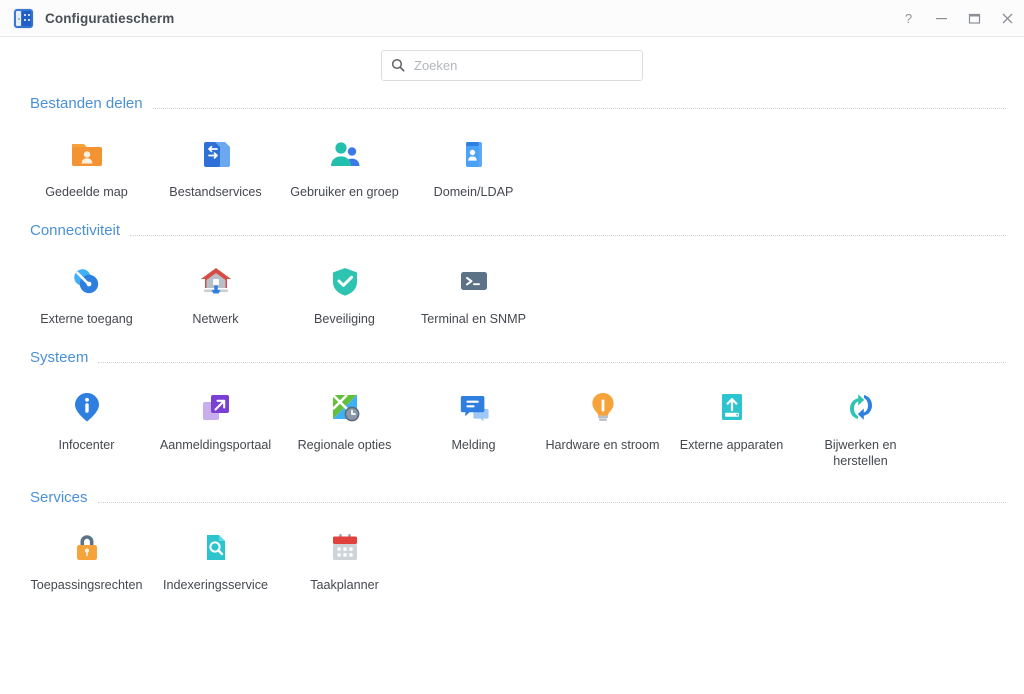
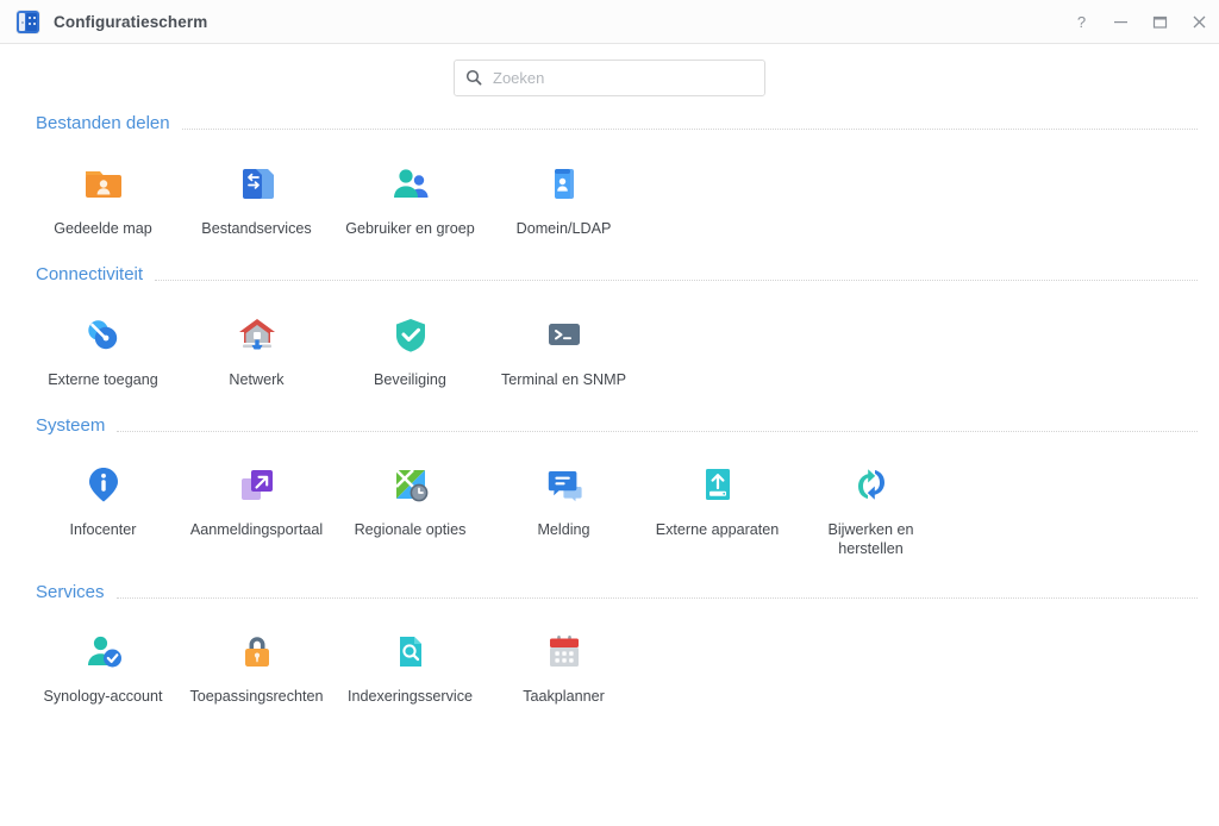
  Configuratiescherm
  ?
  Zoeken
  Bestanden delen
  Gedeelde map
  Bestandservices
  Gebruiker en groep
  Domein/LDAP
  Connectiviteit
  Externe toegang
  Netwerk
  Beveiliging
  Terminal en SNMP
  Systeem
  Infocenter
  Aanmeldingsportaal
  Regionale opties
  Melding
- Hardware en stroom
  Externe apparaten
  Bijwerken en herstellen
  Services
+ Synology-account
  Toepassingsrechten
  Indexeringsservice
  Taakplanner
